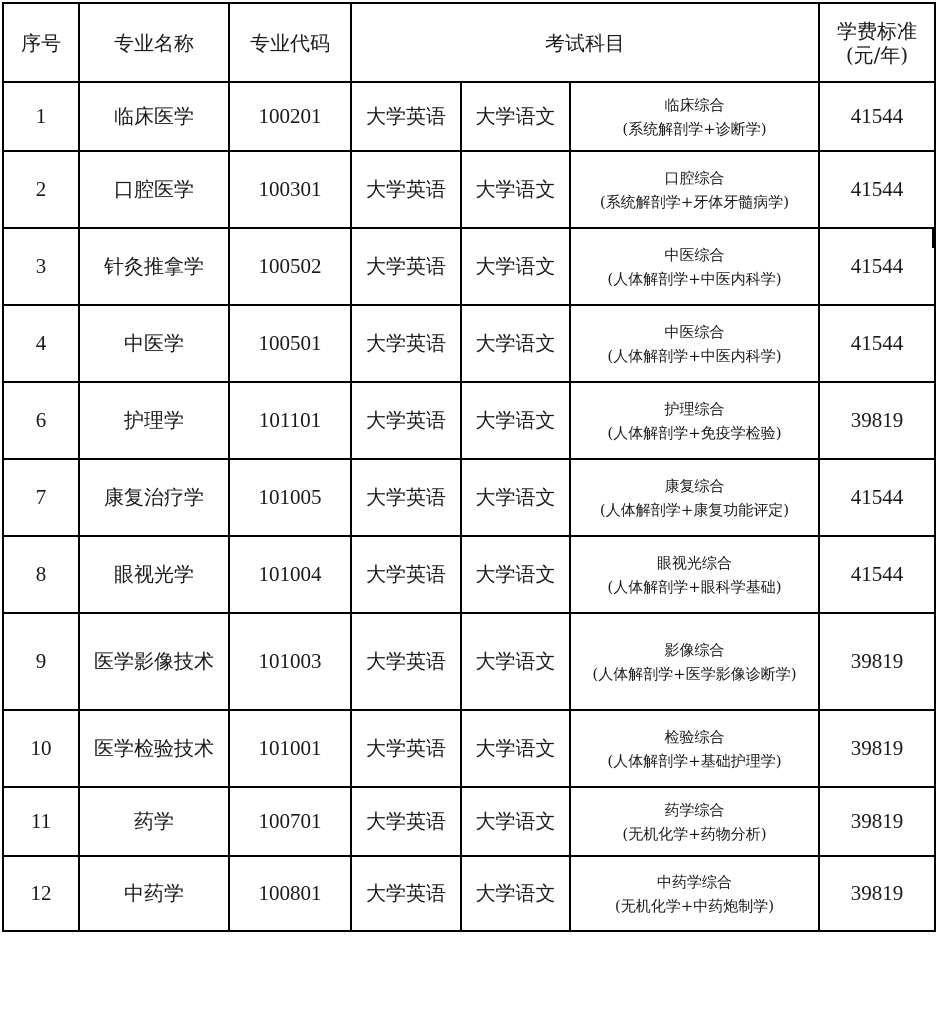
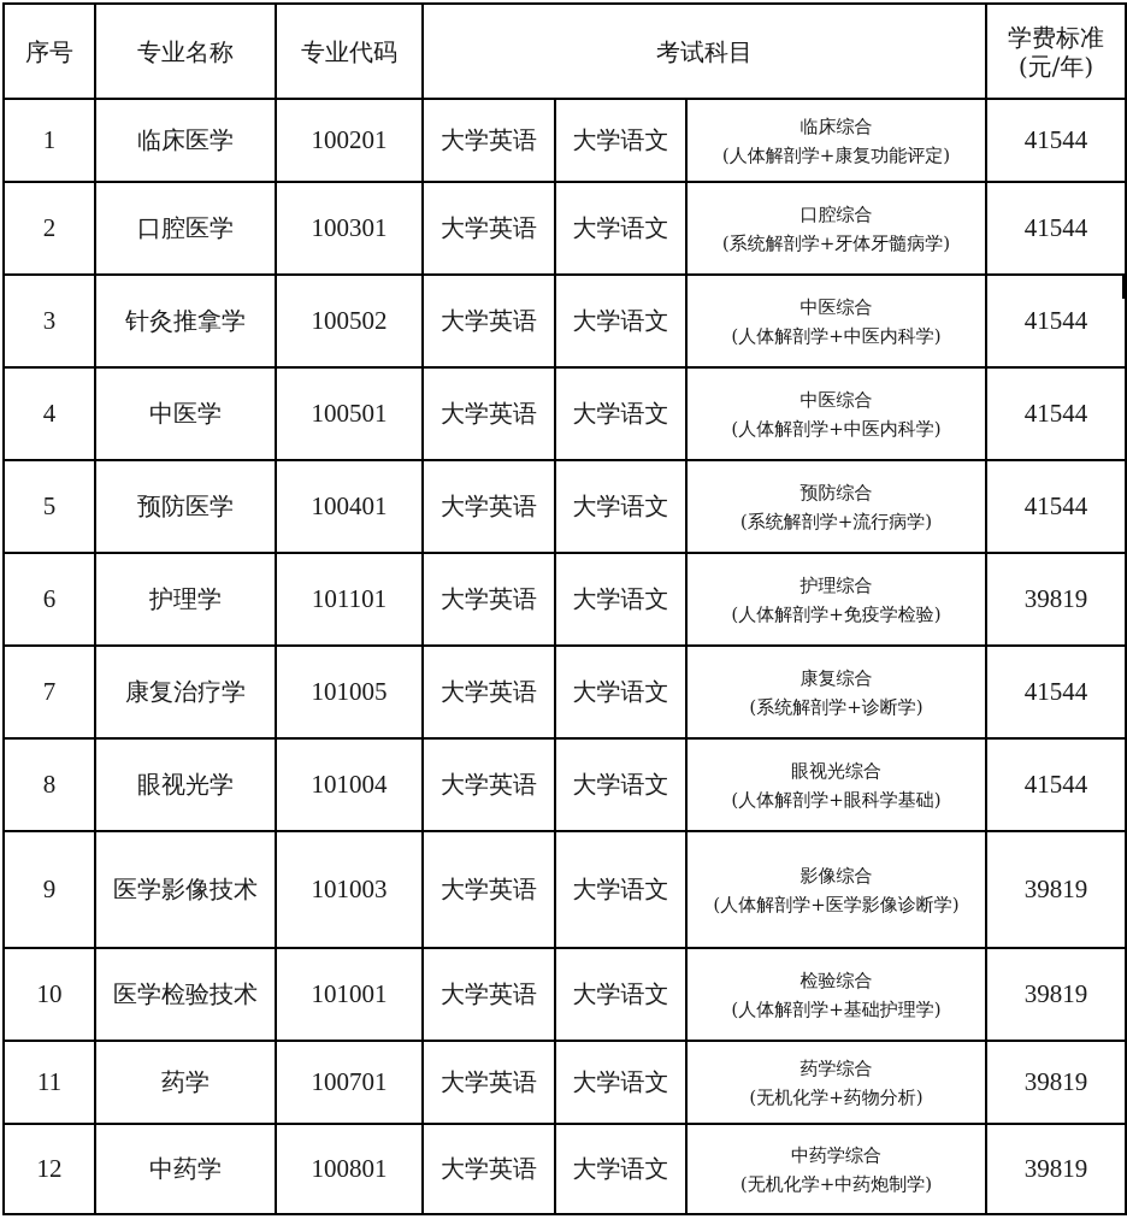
  序号	专业名称	专业代码	考试科目	学费标准 (元/年)
- 1	临床医学	100201	大学英语	大学语文	临床综合 (系统解剖学+诊断学)	41544
+ 1	临床医学	100201	大学英语	大学语文	临床综合 (人体解剖学+康复功能评定)	41544
  2	口腔医学	100301	大学英语	大学语文	口腔综合 (系统解剖学+牙体牙髓病学)	41544
  3	针灸推拿学	100502	大学英语	大学语文	中医综合 (人体解剖学+中医内科学)	41544
  4	中医学	100501	大学英语	大学语文	中医综合 (人体解剖学+中医内科学)	41544
+ 5	预防医学	100401	大学英语	大学语文	预防综合 (系统解剖学+流行病学)	41544
  6	护理学	101101	大学英语	大学语文	护理综合 (人体解剖学+免疫学检验)	39819
- 7	康复治疗学	101005	大学英语	大学语文	康复综合 (人体解剖学+康复功能评定)	41544
+ 7	康复治疗学	101005	大学英语	大学语文	康复综合 (系统解剖学+诊断学)	41544
  8	眼视光学	101004	大学英语	大学语文	眼视光综合 (人体解剖学+眼科学基础)	41544
  9	医学影像技术	101003	大学英语	大学语文	影像综合 (人体解剖学+医学影像诊断学)	39819
  10	医学检验技术	101001	大学英语	大学语文	检验综合 (人体解剖学+基础护理学)	39819
  11	药学	100701	大学英语	大学语文	药学综合 (无机化学+药物分析)	39819
  12	中药学	100801	大学英语	大学语文	中药学综合 (无机化学+中药炮制学)	39819
